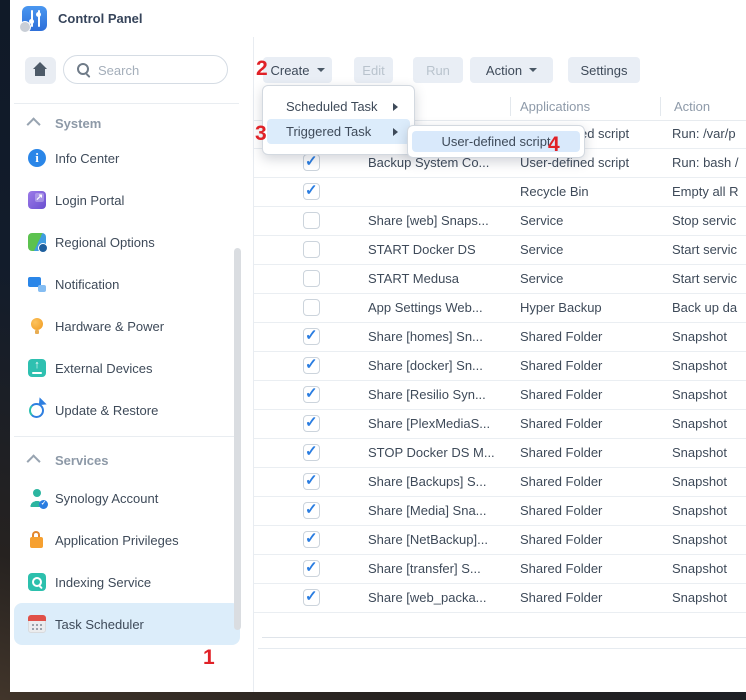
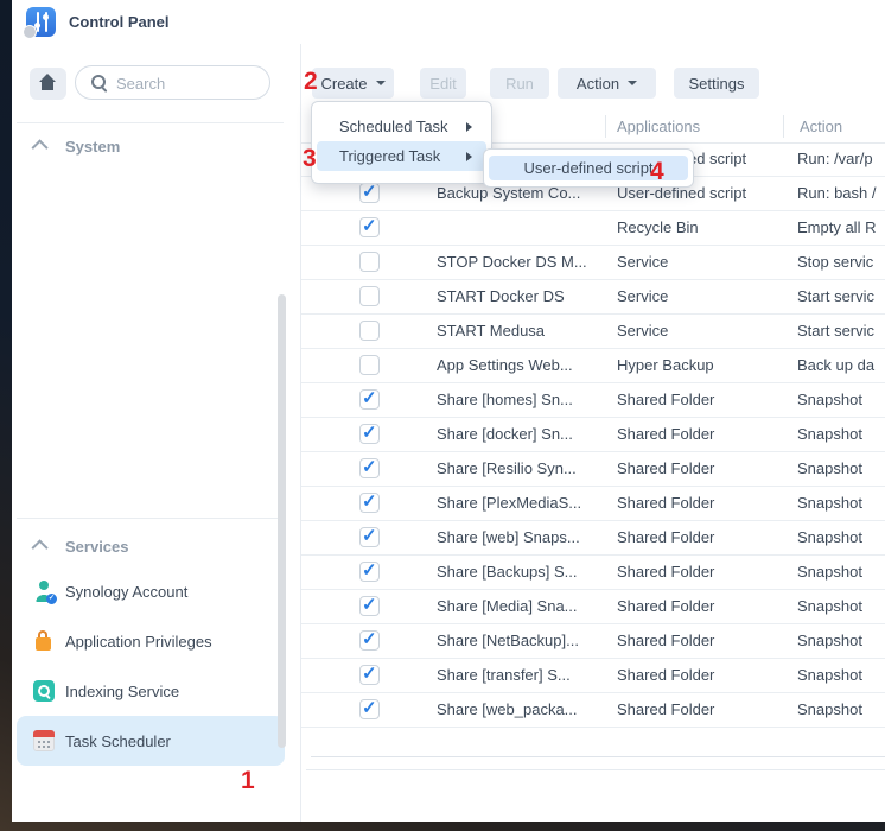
  Control Panel
  Search
  System
- Info Center
- Login Portal
- Regional Options
- Notification
- Hardware & Power
- External Devices
- Update & Restore
  Services
  Synology Account
  Application Privileges
  Indexing Service
  Task Scheduler
  Create
  Edit
  Run
  Action
  Settings
  Applications
  Action
  Run: /var/p
  Backup System Co...
  User-defined script
  Run: bash /
  Recycle Bin
  Empty all R
- Share [web] Snaps...
+ STOP Docker DS M...
  Service
  Stop servic
  START Docker DS
  Service
  Start servic
  START Medusa
  Service
  Start servic
  App Settings Web...
  Hyper Backup
  Back up da
  Share [homes] Sn...
  Shared Folder
  Snapshot
  Share [docker] Sn...
  Shared Folder
  Snapshot
  Share [Resilio Syn...
  Shared Folder
  Snapshot
  Share [PlexMediaS...
  Shared Folder
  Snapshot
- STOP Docker DS M...
+ Share [web] Snaps...
  Shared Folder
  Snapshot
  Share [Backups] S...
  Shared Folder
  Snapshot
  Share [Media] Sna...
  Shared Folder
  Snapshot
  Share [NetBackup]...
  Shared Folder
  Snapshot
  Share [transfer] S...
  Shared Folder
  Snapshot
  Share [web_packa...
  Shared Folder
  Snapshot
  Scheduled Task
  Triggered Task
  User-defined script
  1
  2
  3
  4
